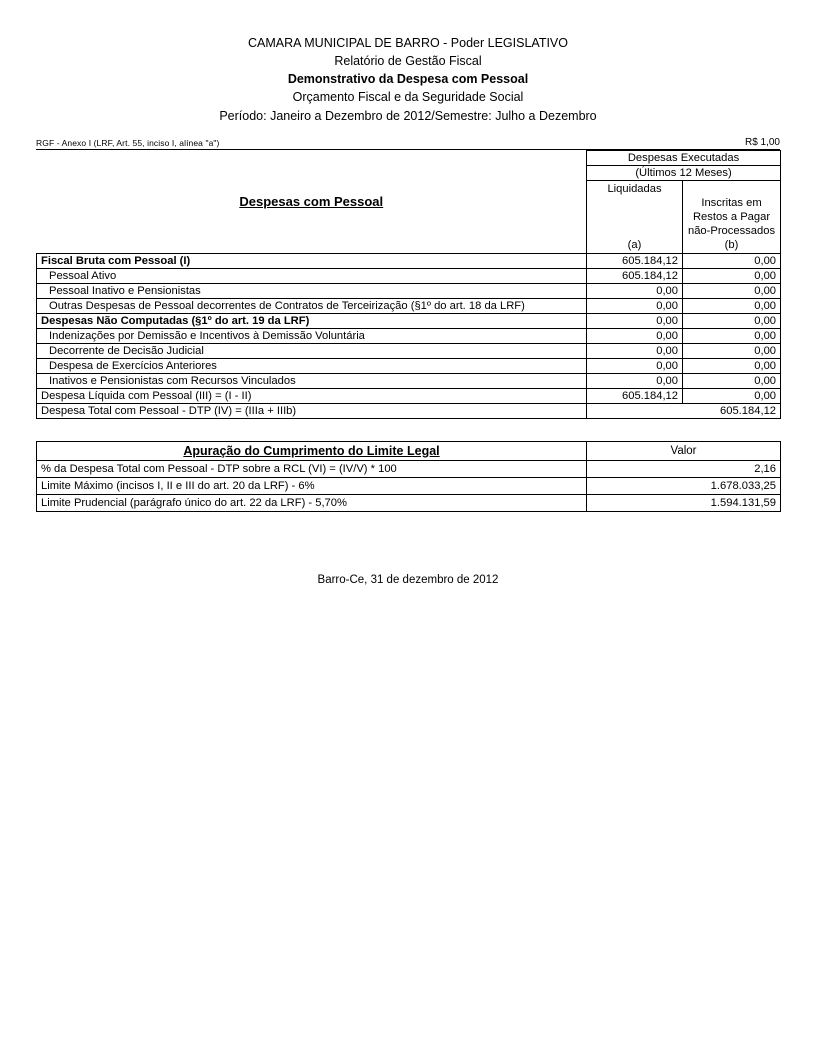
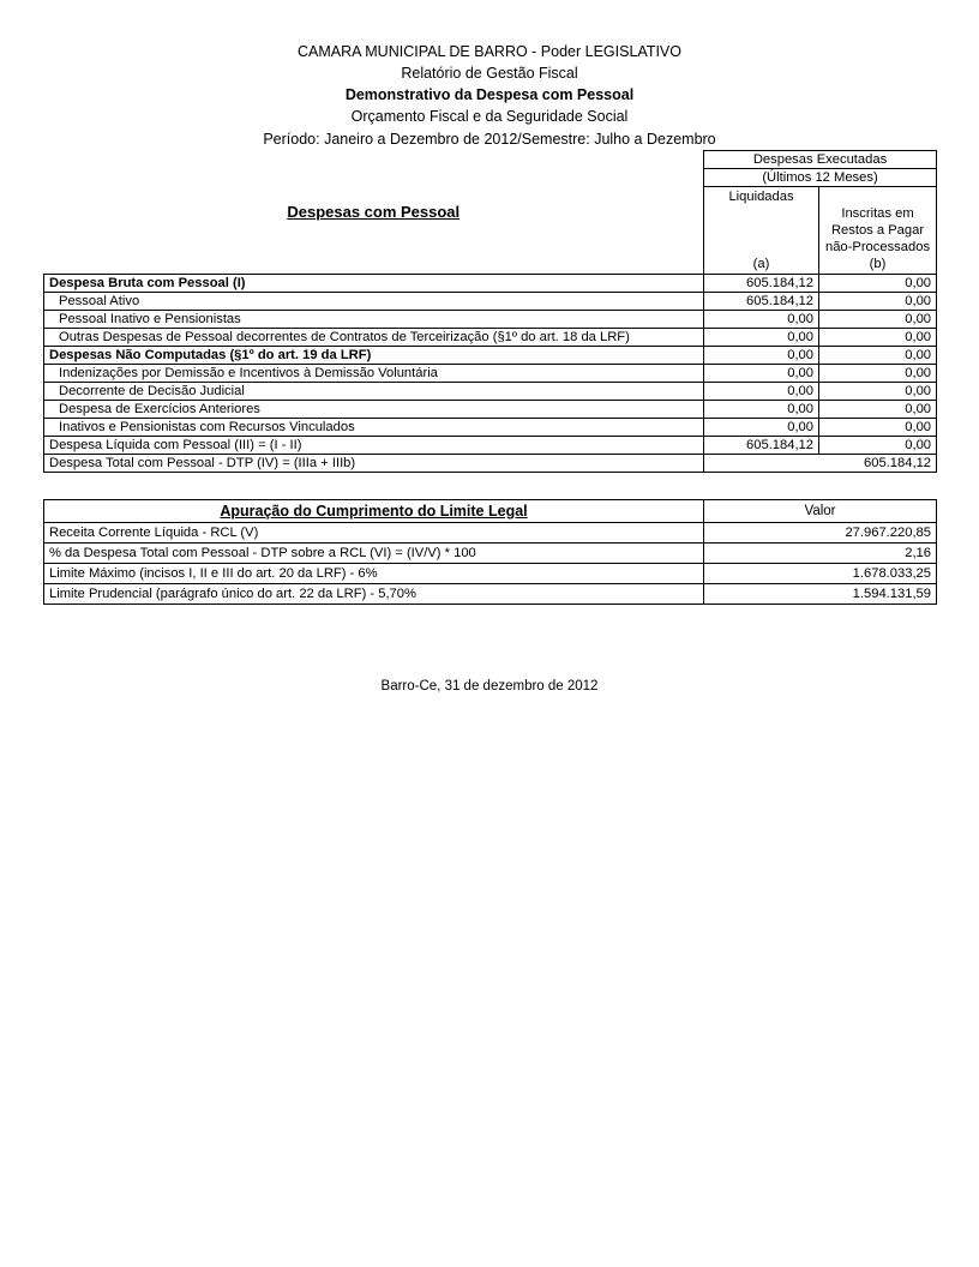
  CAMARA MUNICIPAL DE BARRO - Poder LEGISLATIVO
  Relatório de Gestão Fiscal
  Demonstrativo da Despesa com Pessoal
  Orçamento Fiscal e da Seguridade Social
  Período: Janeiro a Dezembro de 2012/Semestre: Julho a Dezembro
- RGF - Anexo I (LRF, Art. 55, inciso I, alínea "a")
- R$ 1,00
  Despesas com Pessoal	Despesas Executadas
  (Últimos 12 Meses)
  Liquidadas (a)	Inscritas em Restos a Pagar não-Processados (b)
- Fiscal Bruta com Pessoal (I)	605.184,12	0,00
+ Despesa Bruta com Pessoal (I)	605.184,12	0,00
  Pessoal Ativo	605.184,12	0,00
  Pessoal Inativo e Pensionistas	0,00	0,00
  Outras Despesas de Pessoal decorrentes de Contratos de Terceirização (§1º do art. 18 da LRF)	0,00	0,00
  Despesas Não Computadas (§1º do art. 19 da LRF)	0,00	0,00
  Indenizações por Demissão e Incentivos à Demissão Voluntária	0,00	0,00
  Decorrente de Decisão Judicial	0,00	0,00
  Despesa de Exercícios Anteriores	0,00	0,00
  Inativos e Pensionistas com Recursos Vinculados	0,00	0,00
  Despesa Líquida com Pessoal (III) = (I - II)	605.184,12	0,00
  Despesa Total com Pessoal - DTP (IV) = (IIIa + IIIb)	605.184,12
  Apuração do Cumprimento do Limite Legal	Valor
+ Receita Corrente Líquida - RCL (V)	27.967.220,85
  % da Despesa Total com Pessoal - DTP sobre a RCL (VI) = (IV/V) * 100	2,16
  Limite Máximo (incisos I, II e III do art. 20 da LRF) - 6%	1.678.033,25
  Limite Prudencial (parágrafo único do art. 22 da LRF) - 5,70%	1.594.131,59
  Barro-Ce, 31 de dezembro de 2012
